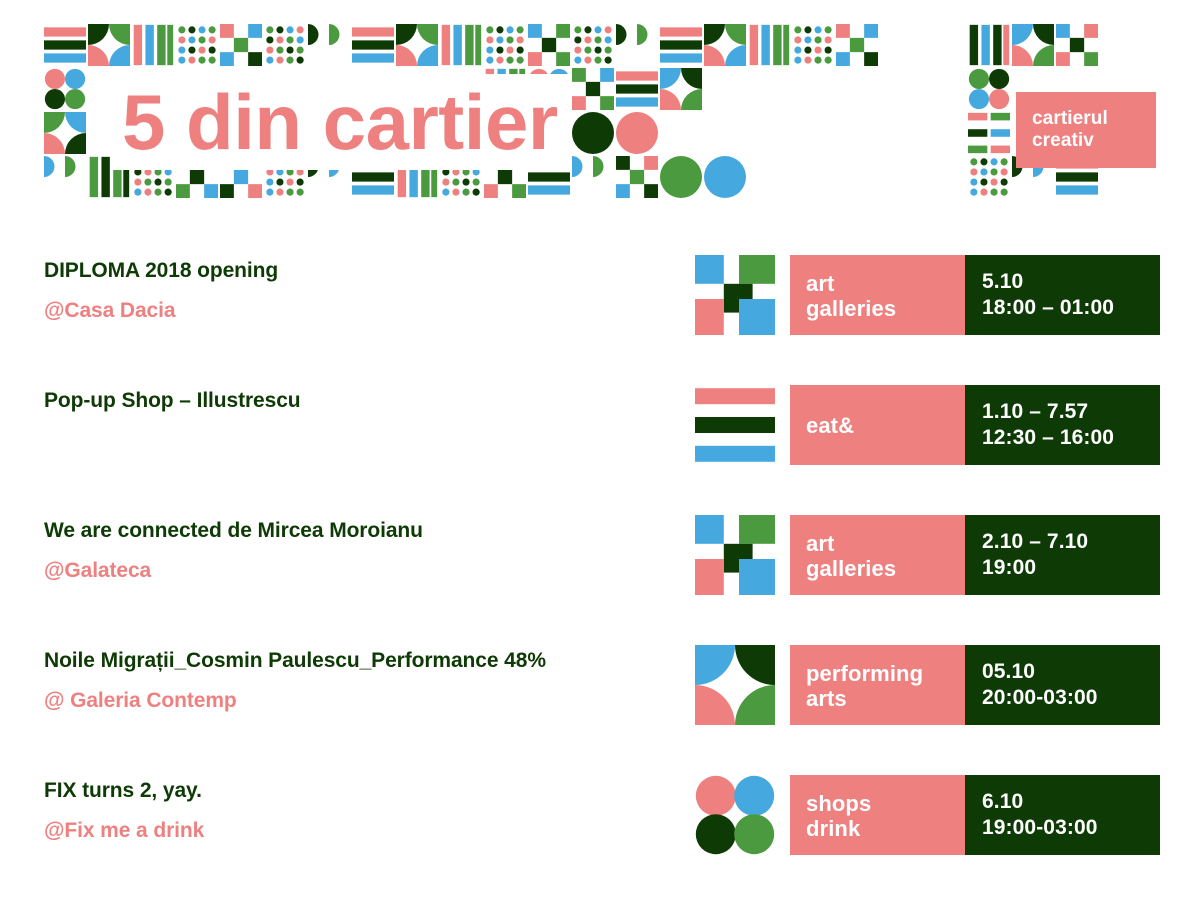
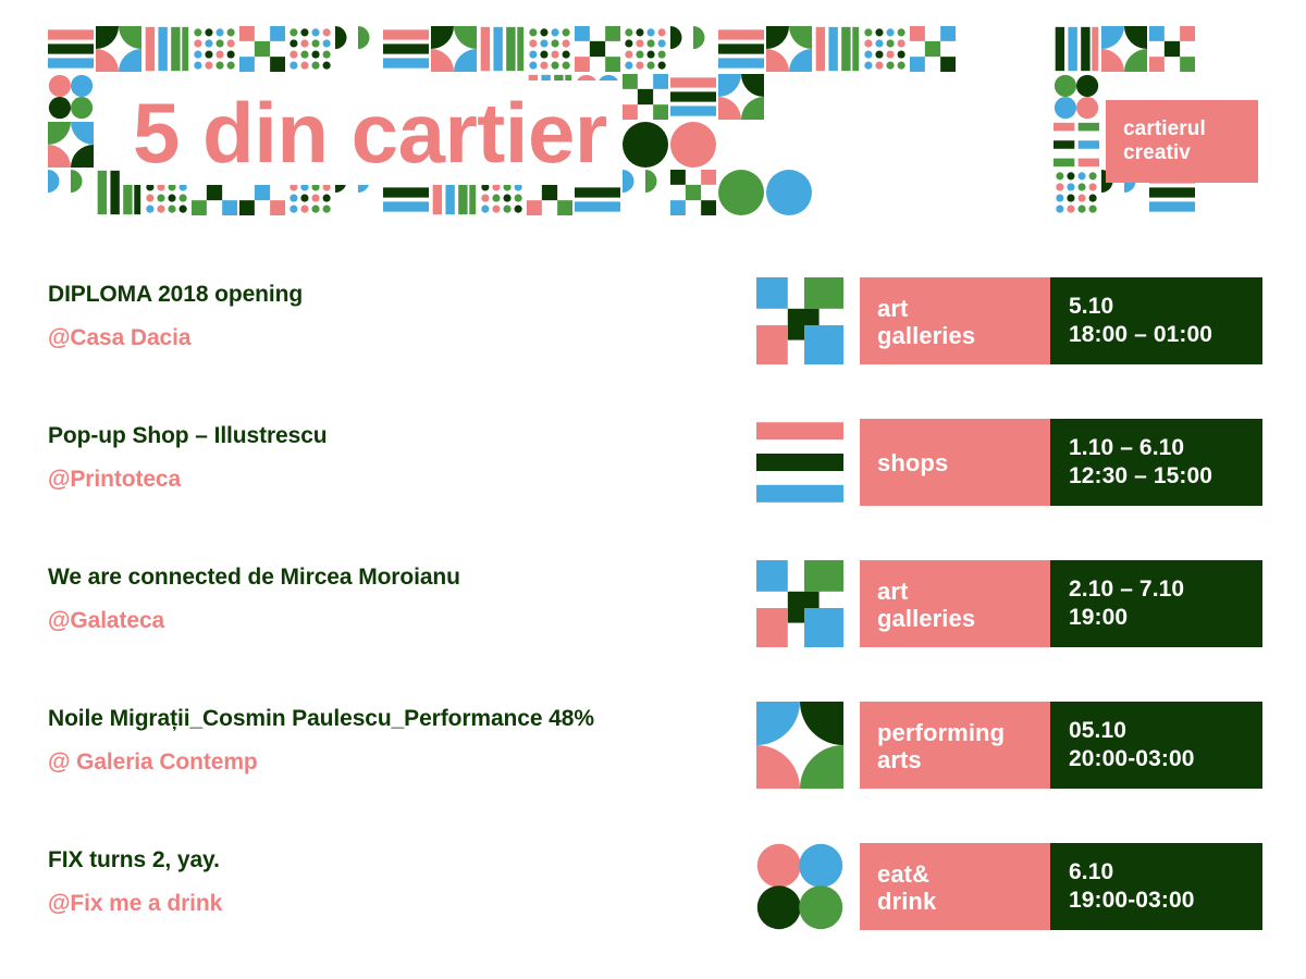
  5 din cartier
  cartierul
  creativ
  DIPLOMA 2018 opening
  @Casa Dacia
  art
  galleries
  5.10
  18:00 – 01:00
  Pop-up Shop – Illustrescu
+ @Printoteca
- eat&
+ shops
- 1.10 – 7.57
+ 1.10 – 6.10
- 12:30 – 16:00
+ 12:30 – 15:00
  We are connected de Mircea Moroianu
  @Galateca
  art
  galleries
  2.10 – 7.10
  19:00
  Noile Migrații_Cosmin Paulescu_Performance 48%
  @ Galeria Contemp
  performing
  arts
  05.10
  20:00-03:00
  FIX turns 2, yay.
  @Fix me a drink
- shops
+ eat&
  drink
  6.10
  19:00-03:00
